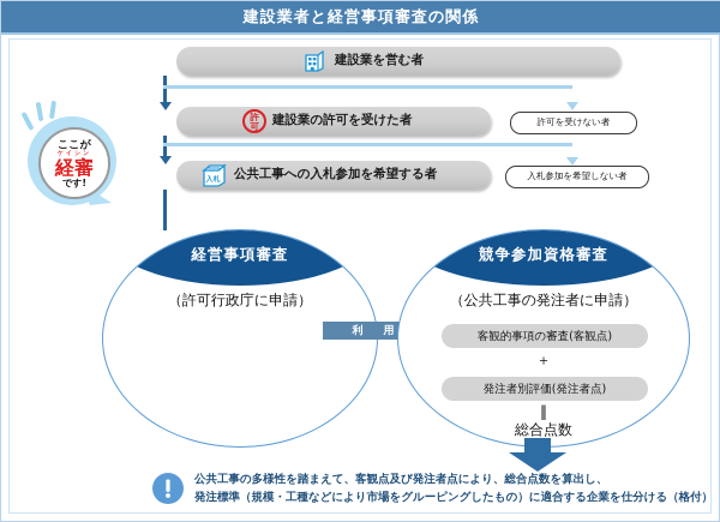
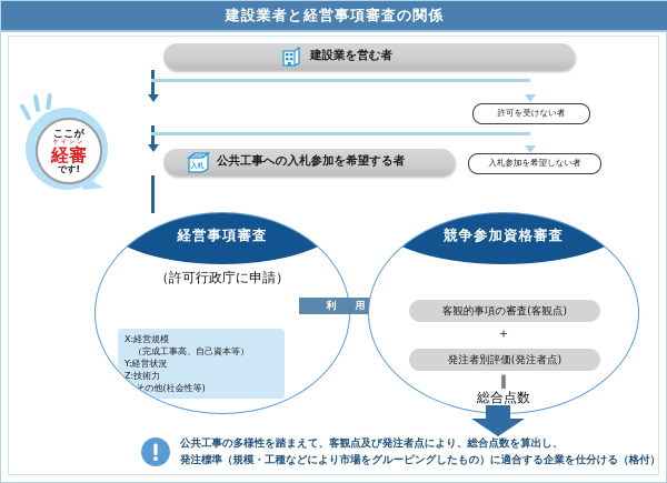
  建設業者と経営事項審査の関係
  建設業を営む者
- 許
- 可
- 建設業の許可を受けた者
  公共工事への入札参加を希望する者
  許可を受けない者
  入札参加を希望しない者
  ここが
  経審
  です!
  経営事項審査
  （許可行政庁に申請）
+ X:経営規模
+ （完成工事高、自己資本等）
+ Y:経営状況
+ Z:技術力
+ W:その他(社会性等)
  利 用
  競争参加資格審査
- （公共工事の発注者に申請）
  客観的事項の審査(客観点)
  ＋
  発注者別評価(発注者点)
  ‖
  総合点数
  公共工事の多様性を踏まえて、客観点及び発注者点により、総合点数を算出し、
  発注標準（規模・工種などにより市場をグルーピングしたもの）に適合する企業を仕分ける（格付）
